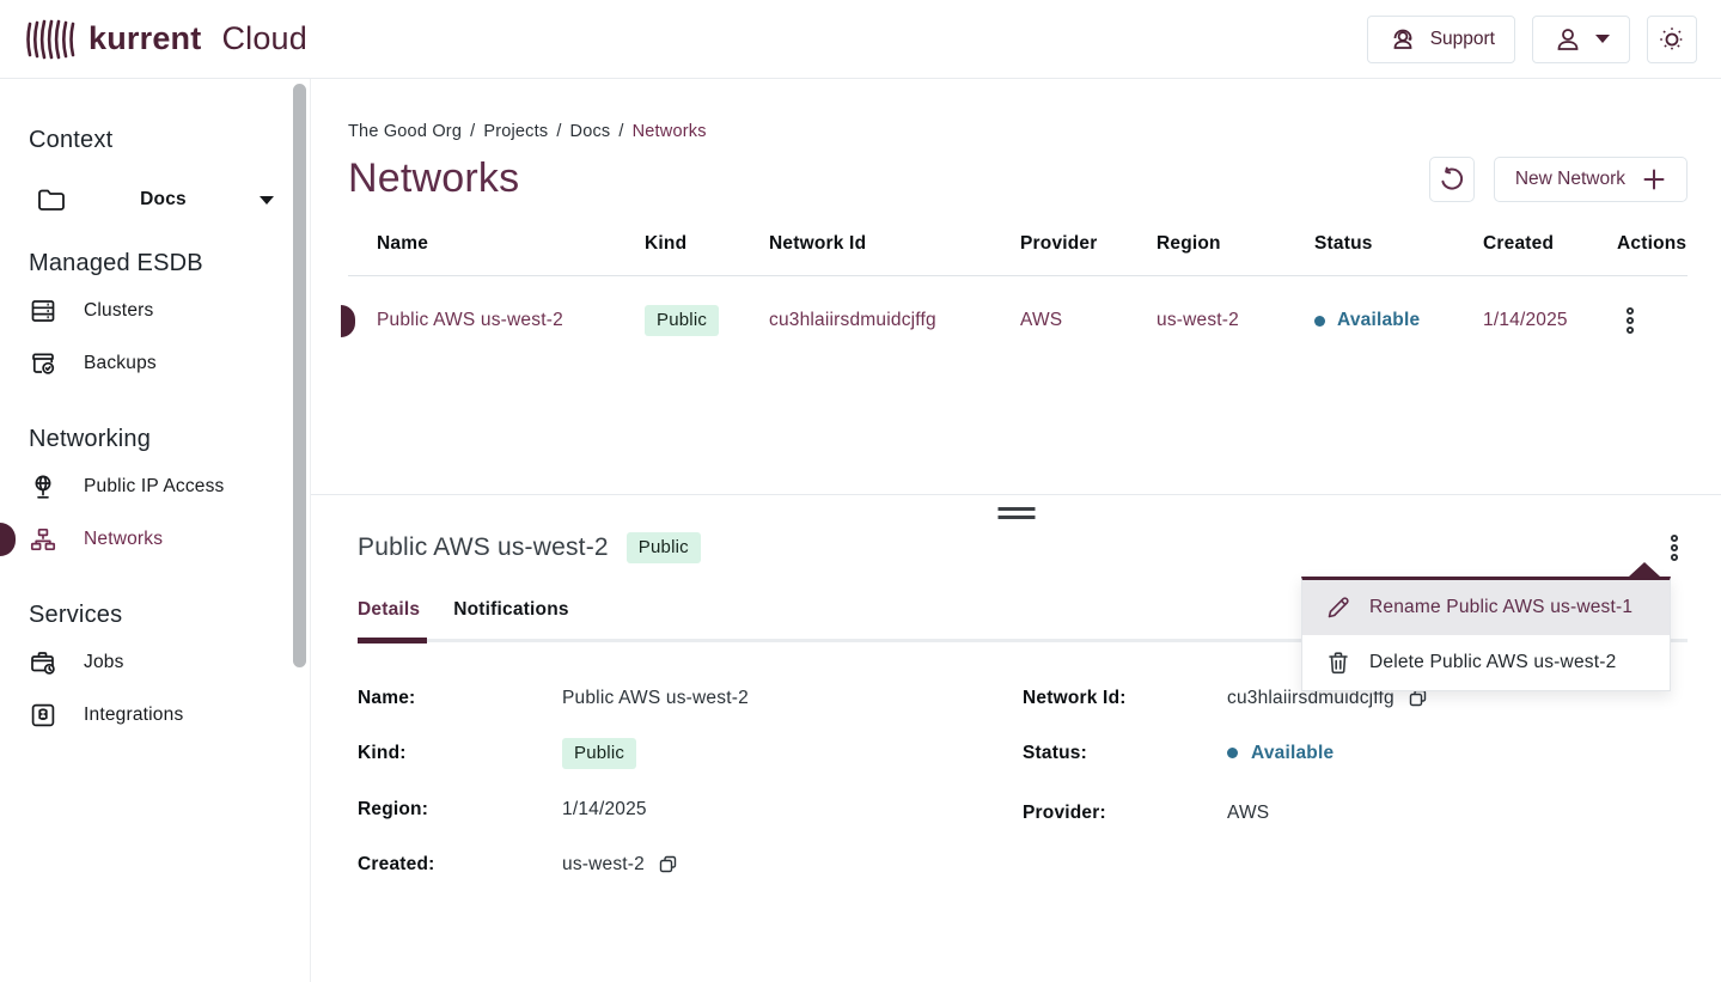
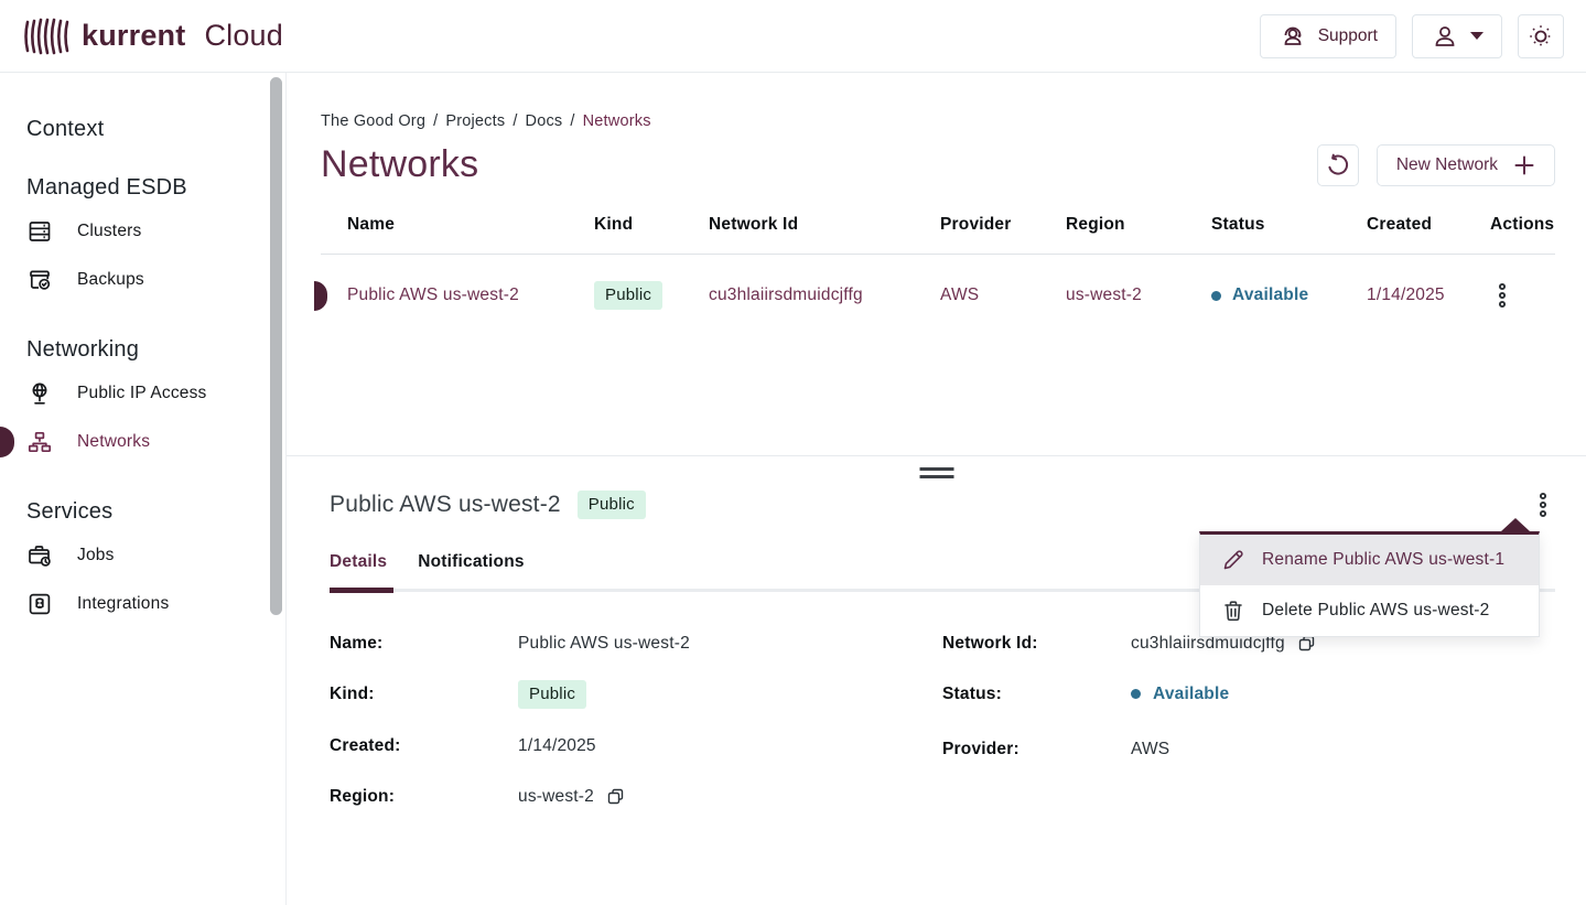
  kurrent
  Cloud
  Support
  Context
- Docs
  Managed ESDB
  Clusters
  Backups
  Networking
  Public IP Access
  Networks
  Services
  Jobs
  Integrations
  The Good Org / Projects / Docs / Networks
  Networks
  New Network
  Name
  Kind
  Network Id
  Provider
  Region
  Status
  Created
  Actions
  Public AWS us-west-2
  Public
  cu3hlaiirsdmuidcjffg
  AWS
  us-west-2
  Available
  1/14/2025
  Public AWS us-west-2
  Public
  Details
  Notifications
  Name:
  Public AWS us-west-2
  Kind:
  Public
- Region:
+ Created:
  1/14/2025
- Created:
+ Region:
  us-west-2
  Network Id:
  cu3hlaiirsdmuidcjffg
  Status:
  Available
  Provider:
  AWS
  Rename Public AWS us-west-1
  Delete Public AWS us-west-2
